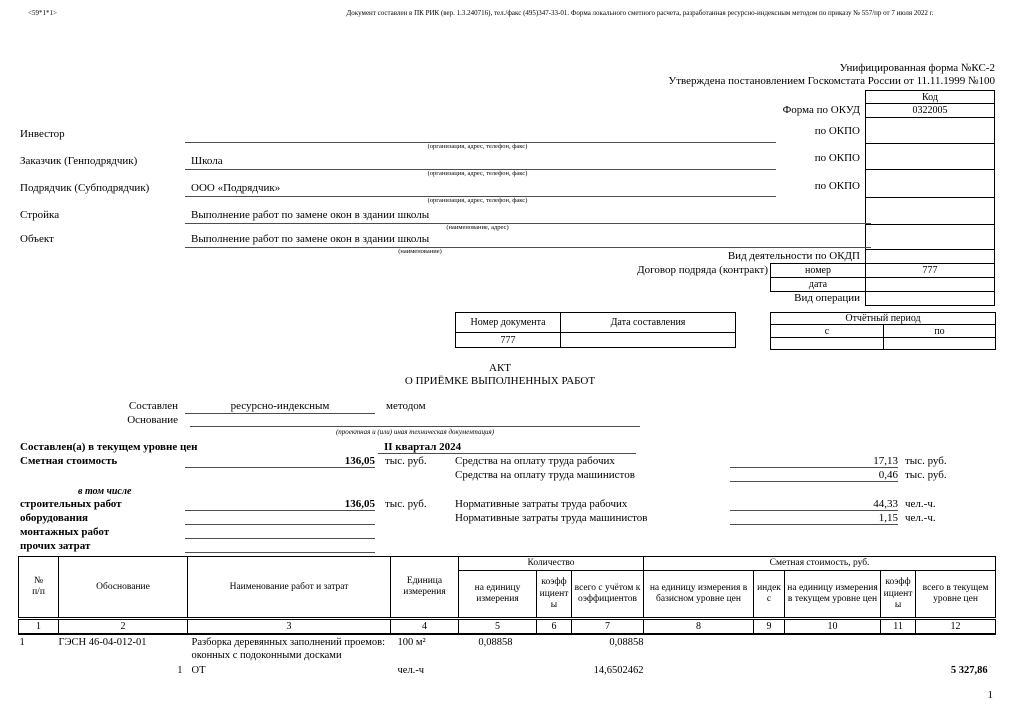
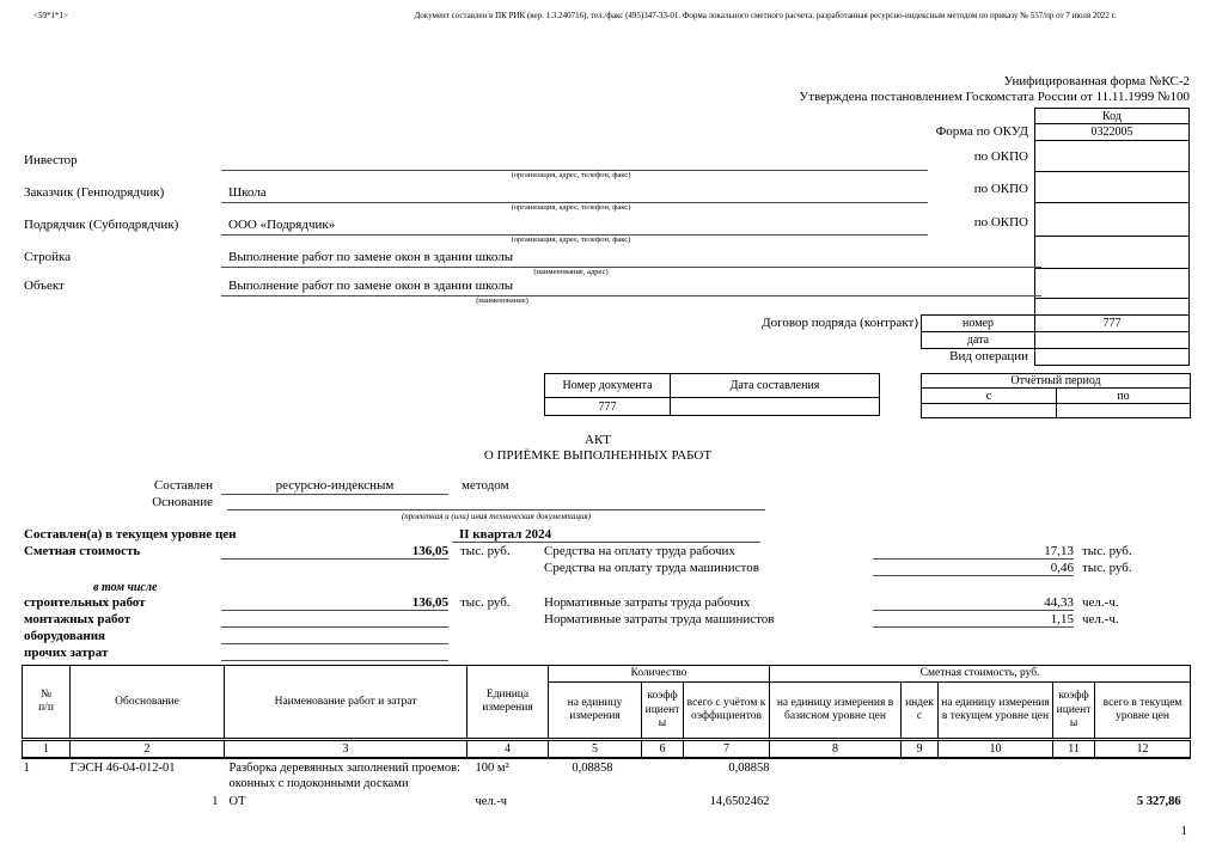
  <59*1*1>
  Документ составлен в ПК РИК (вер. 1.3.240716), тел./факс (495)347-33-01. Форма локального сметного расчета, разработанная ресурсно-индексным методом по приказу № 557/пр от 7 июля 2022 г.
  Унифицированная форма №КС-2
  Утверждена постановлением Госкомстата России от 11.11.1999 №100
  Код
  0322005
  777
  Форма по ОКУД
  по ОКПО
  по ОКПО
  по ОКПО
- Вид деятельности по ОКДП
  Договор подряда (контракт)
  номер
  дата
  Вид операции
  Инвестор
  Заказчик (Генподрядчик)
  Школа
  Подрядчик (Субподрядчик)
  ООО «Подрядчик»
  Стройка
  Выполнение работ по замене окон в здании школы
  Объект
  Выполнение работ по замене окон в здании школы
  Номер документа
  Дата составления
  777
  Отчётный период
  с
  по
  АКТ
  О ПРИЁМКЕ ВЫПОЛНЕННЫХ РАБОТ
  Составлен
  ресурсно-индексным
  методом
  Основание
  (проектная и (или) иная техническая документация)
  Составлен(а) в текущем уровне цен
  II квартал 2024
  Сметная стоимость
  136,05
  тыс. руб.
  Средства на оплату труда рабочих
  17,13
  тыс. руб.
  Средства на оплату труда машинистов
  0,46
  тыс. руб.
  в том числе
  строительных работ
  136,05
  тыс. руб.
  Нормативные затраты труда рабочих
  44,33
  чел.-ч.
- оборудования
+ монтажных работ
  Нормативные затраты труда машинистов
  1,15
  чел.-ч.
- монтажных работ
+ оборудования
  прочих затрат
  № п/п	Обоснование	Наименование работ и затрат	Единица измерения	Количество	Сметная стоимость, руб.
  на единицу измерения	коэффициенты	всего с учётом коэффициентов	на единицу измерения в базисном уровне цен	индекс	на единицу измерения в текущем уровне цен	коэффициенты	всего в текущем уровне цен
  1	2	3	4	5	6	7	8	9	10	11	12
  1	ГЭСН 46-04-012-01	Разборка деревянных заполнений проемов: оконных с подоконными досками	100 м²	0,08858		0,08858
  	1	ОТ	чел.-ч			14,6502462					5 327,86
  1
